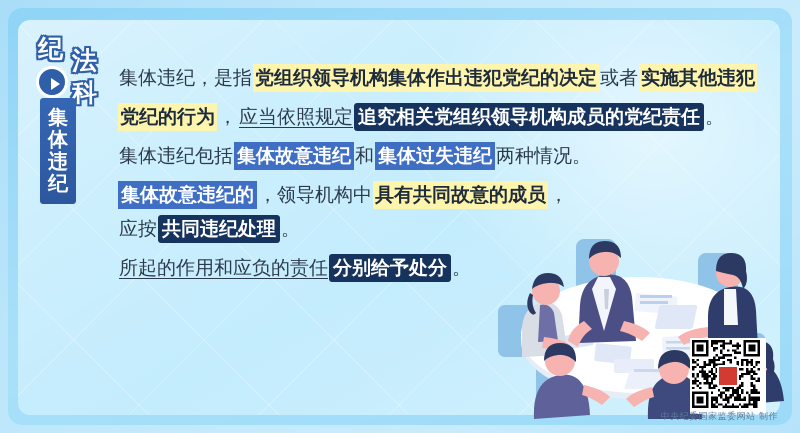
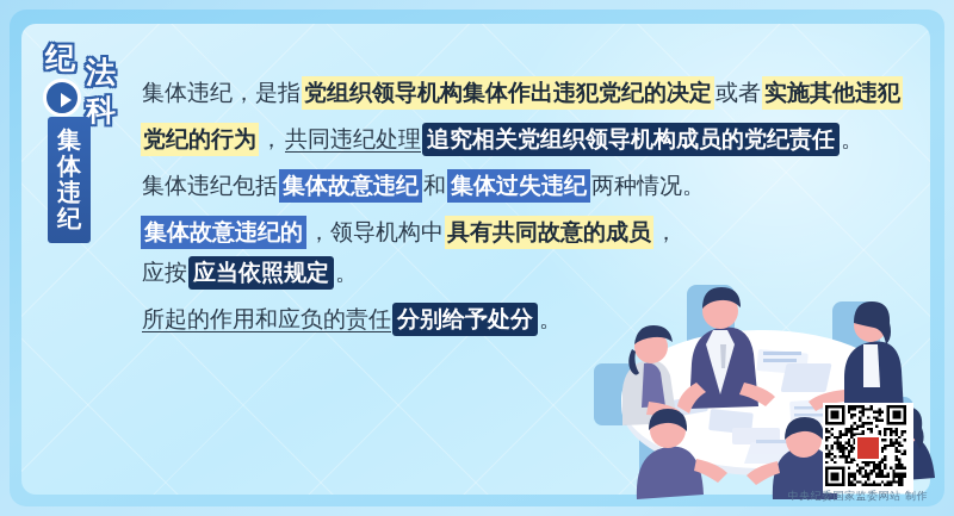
  纪
  法
  科
  集
  体
  违
  纪
  集体违纪，是指 党组织领导机构集体作出违犯党纪的决定 或者 实施其他违犯
- 党纪的行为 ，应当依照规定 追究相关党组织领导机构成员的党纪责任 。
+ 党纪的行为 ，共同违纪处理 追究相关党组织领导机构成员的党纪责任 。
  集体违纪包括 集体故意违纪 和 集体过失违纪 两种情况。
  集体故意违纪的 ，领导机构中 具有共同故意的成员 ，
- 应按 共同违纪处理 。
+ 应按 应当依照规定 。
  所起的作用和应负的责任 分别给予处分 。
  中央纪委国家监委网站 制作
